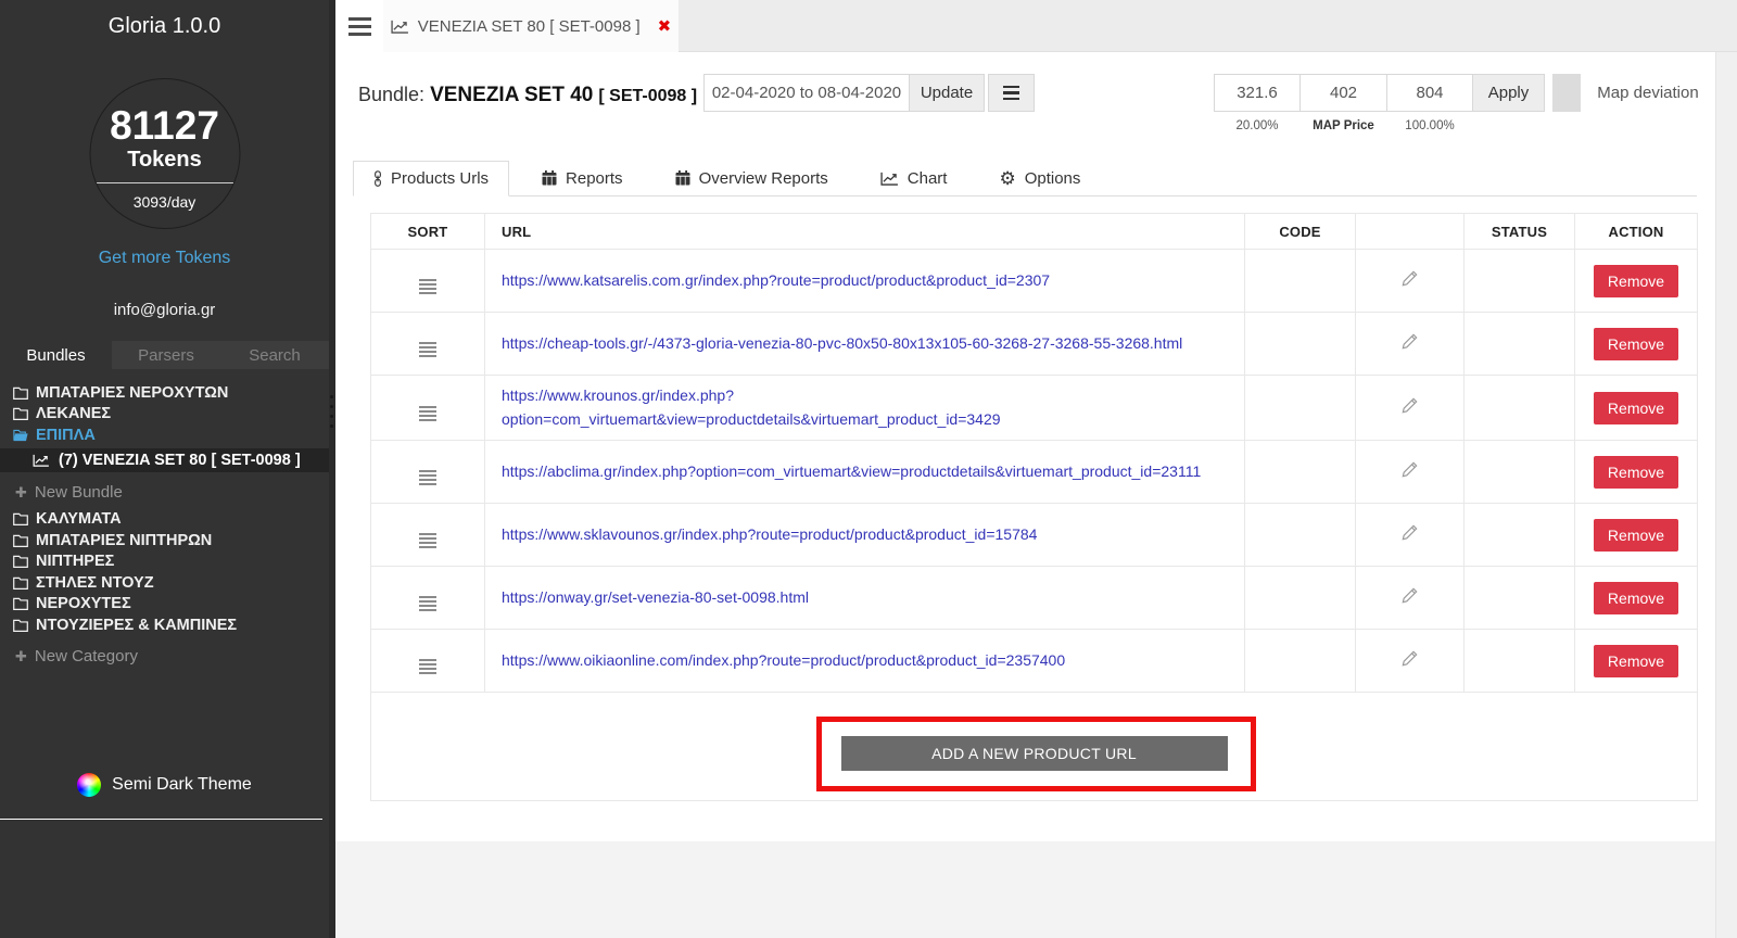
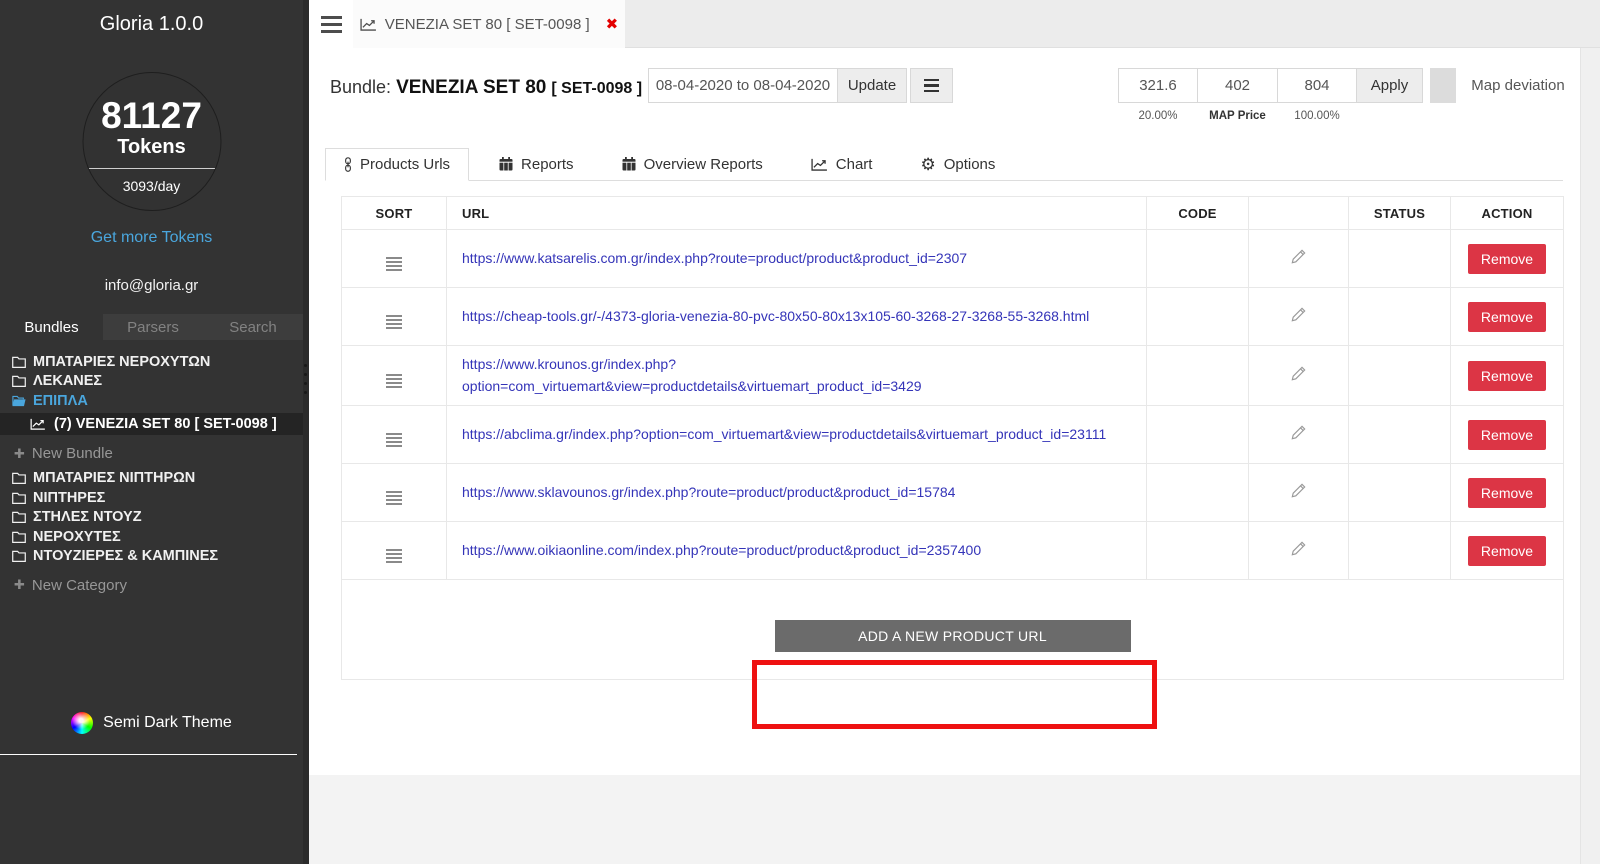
  Gloria 1.0.0
  81127
  Tokens
  3093/day
  Get more Tokens
  info@gloria.gr
  Bundles
  Parsers
  Search
  ΜΠΑΤΑΡΙΕΣ ΝΕΡΟΧΥΤΩΝ
  ΛΕΚΑΝΕΣ
  ΕΠΙΠΛΑ
  (7) VENEZIA SET 80 [ SET-0098 ]
  ✚
  New Bundle
- ΚΑΛΥΜΑΤΑ
  ΜΠΑΤΑΡΙΕΣ ΝΙΠΤΗΡΩΝ
  ΝΙΠΤΗΡΕΣ
  ΣΤΗΛΕΣ ΝΤΟΥΖ
  ΝΕΡΟΧΥΤΕΣ
  ΝΤΟΥΖΙΕΡΕΣ & ΚΑΜΠΙΝΕΣ
  ✚
  New Category
  Semi Dark Theme
  VENEZIA SET 80 [ SET-0098 ]
  ✖
- Bundle: VENEZIA SET 40 [ SET-0098 ]
+ Bundle: VENEZIA SET 80 [ SET-0098 ]
- 02-04-2020 to 08-04-2020
+ 08-04-2020 to 08-04-2020
  Update
  321.6
  402
  804
  Apply
  Map deviation
  20.00%
  MAP Price
  100.00%
  Products Urls
  Reports
  Overview Reports
  Chart
  ⚙
  Options
  SORT	URL	CODE		STATUS	ACTION
  	https://www.katsarelis.com.gr/index.php?route=product/product&product_id=2307				Remove
  	https://cheap-tools.gr/-/4373-gloria-venezia-80-pvc-80x50-80x13x105-60-3268-27-3268-55-3268.html				Remove
  	https://www.krounos.gr/index.php?option=com_virtuemart&view=productdetails&virtuemart_product_id=3429				Remove
  	https://abclima.gr/index.php?option=com_virtuemart&view=productdetails&virtuemart_product_id=23111				Remove
  	https://www.sklavounos.gr/index.php?route=product/product&product_id=15784				Remove
- 	https://onway.gr/set-venezia-80-set-0098.html				Remove
  	https://www.oikiaonline.com/index.php?route=product/product&product_id=2357400				Remove
  ADD A NEW PRODUCT URL
